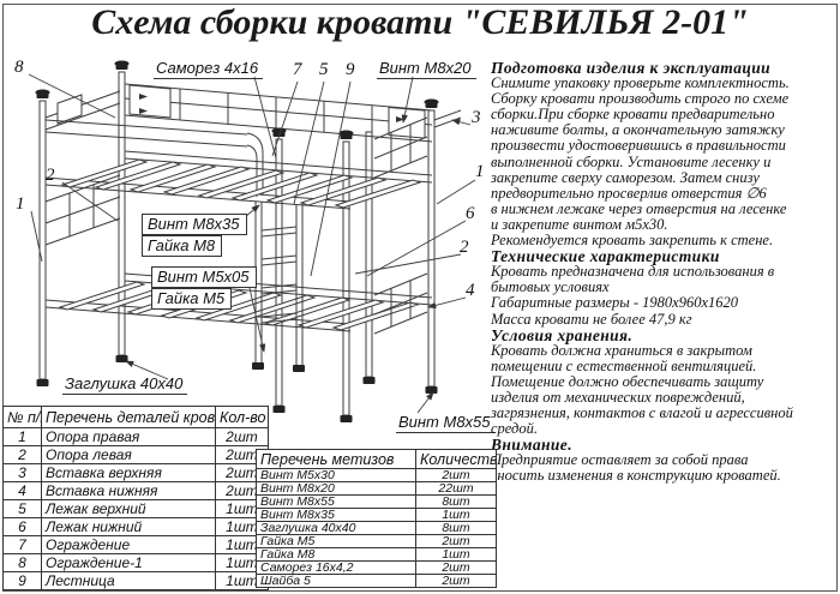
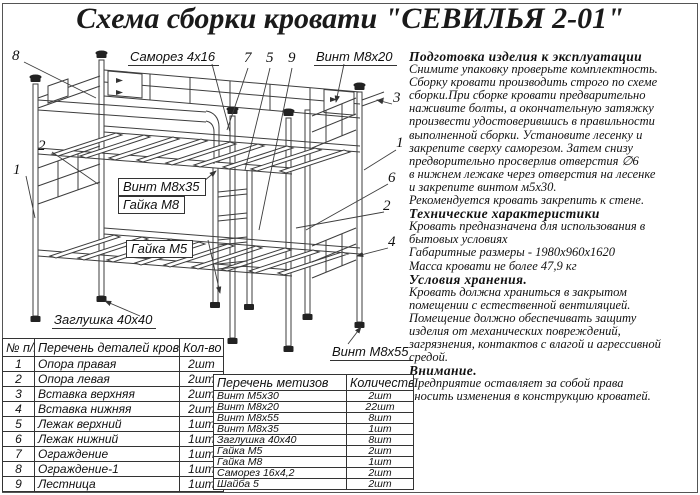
  Схема сборки кровати "СЕВИЛЬЯ 2-01"
  Саморез 4х16
  Винт М8х20
  Винт М8х35
  Гайка М8
- Винт М5х05
  Гайка М5
  Заглушка 40х40
  Винт М8х55
  8
  7
  5
  9
  3
  1
  6
  2
  4
  2
  1
  Подготовка изделия к эксплуатации
  Снимите упаковку проверьте комплектность.
  Сборку кровати производить строго по схеме
  сборки.При сборке кровати предварительно
  наживите болты, а окончательную затяжку
  произвести удостоверившись в правильности
  выполненной сборки. Установите лесенку и
  закрепите сверху саморезом. Затем снизу
  предворительно просверлив отверстия ∅6
  в нижнем лежаке через отверстия на лесенке
  и закрепите винтом м5х30.
  Рекомендуется кровать закрепить к стене.
  Технические характеристики
  Кровать предназначена для использования в
  бытовых условиях
  Габаритные размеры - 1980х960х1620
  Масса кровати не более 47,9 кг
  Условия хранения.
  Кровать должна храниться в закрытом
  помещении с естественной вентиляцией.
  Помещение должно обеспечивать защиту
  изделия от механических повреждений,
  загрязнения, контактов с влагой и агрессивной
  средой.
  Внимание.
  редприятие оставляет за собой права
  носить изменения в конструкцию кроватей.
  № п/	Перечень деталей кров	Кол-во
  1	Опора правая	2шт
  2	Опора левая	2шт
  3	Вставка верхняя	2шт
  4	Вставка нижняя	2шт
  5	Лежак верхний	1шт
  6	Лежак нижний	1шт
  7	Ограждение	1шт
  8	Ограждение-1	1шт
  9	Лестница	1шт
  Перечень метизов	Количеств
  Винт М5х30	2шт
  Винт М8х20	22шт
  Винт М8х55	8шт
  Винт М8х35	1шт
  Заглушка 40х40	8шт
  Гайка М5	2шт
  Гайка М8	1шт
  Саморез 16х4,2	2шт
  Шайба 5	2шт
